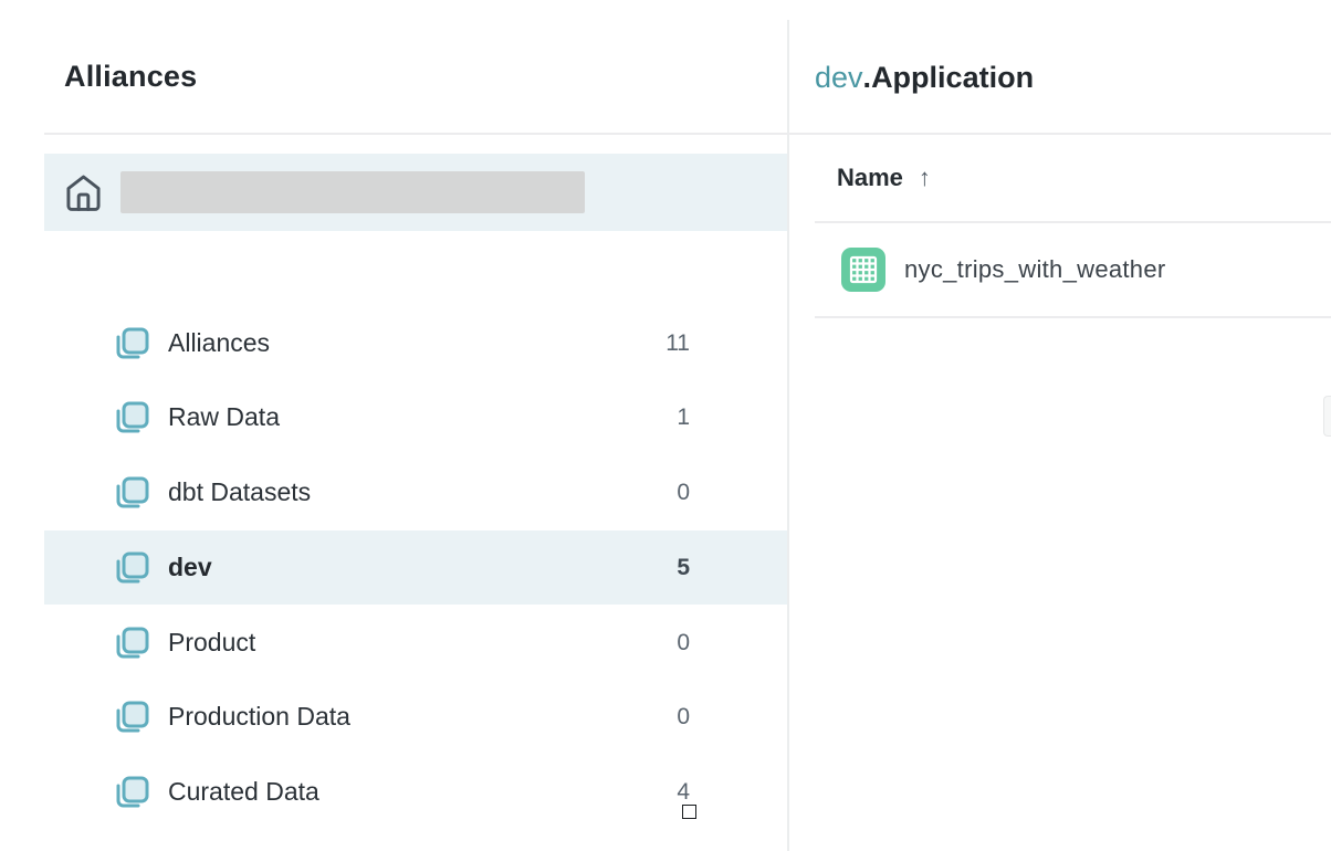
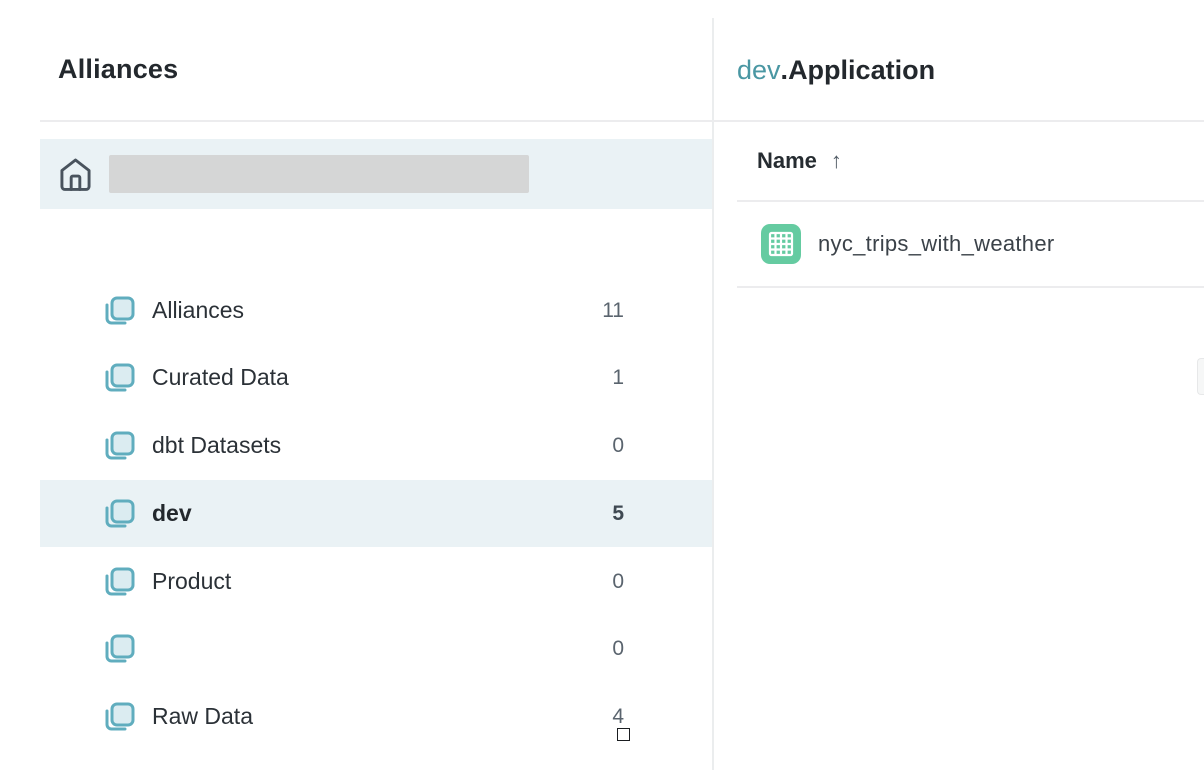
  Alliances
  Alliances
  11
- Raw Data
+ Curated Data
  1
  dbt Datasets
  0
  dev
  5
  Product
  0
- Production Data
  0
- Curated Data
+ Raw Data
  4
  dev.Application
  Name
  ↑
  nyc_trips_with_weather
